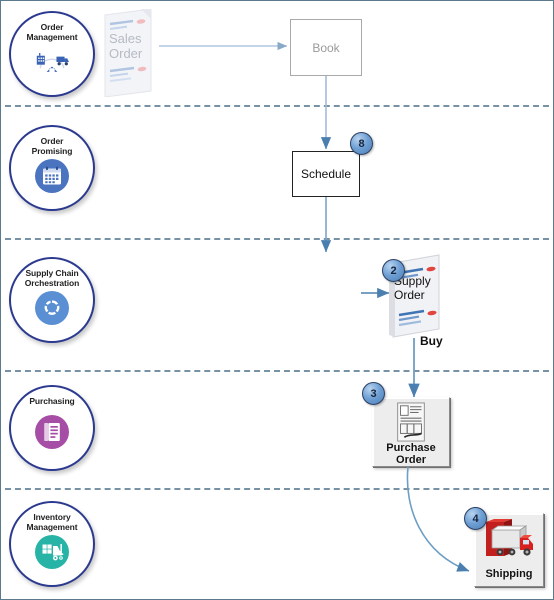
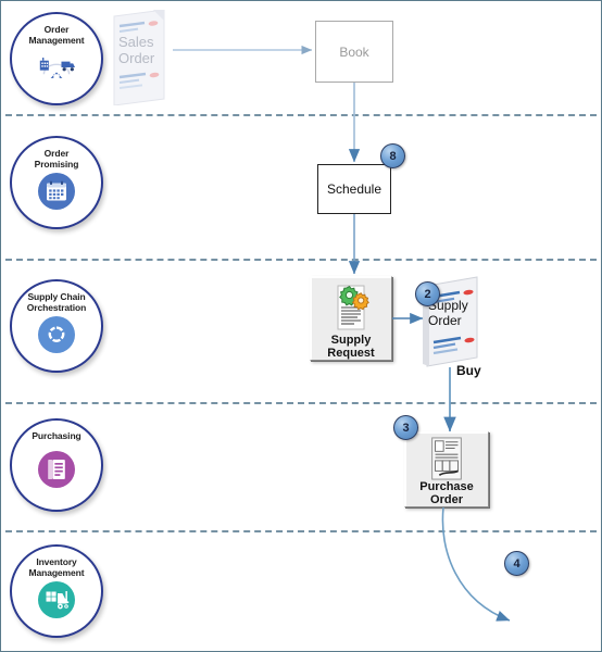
  Order
  Management
  Sales
  Order
  Book
  Order
  Promising
  Schedule
  8
  Supply Chain
  Orchestration
+ Supply
+ Request
  upply
  Order
  2
  Buy
  Purchasing
  Purchase
  Order
  3
  Inventory
  Management
- Shipping
  4
